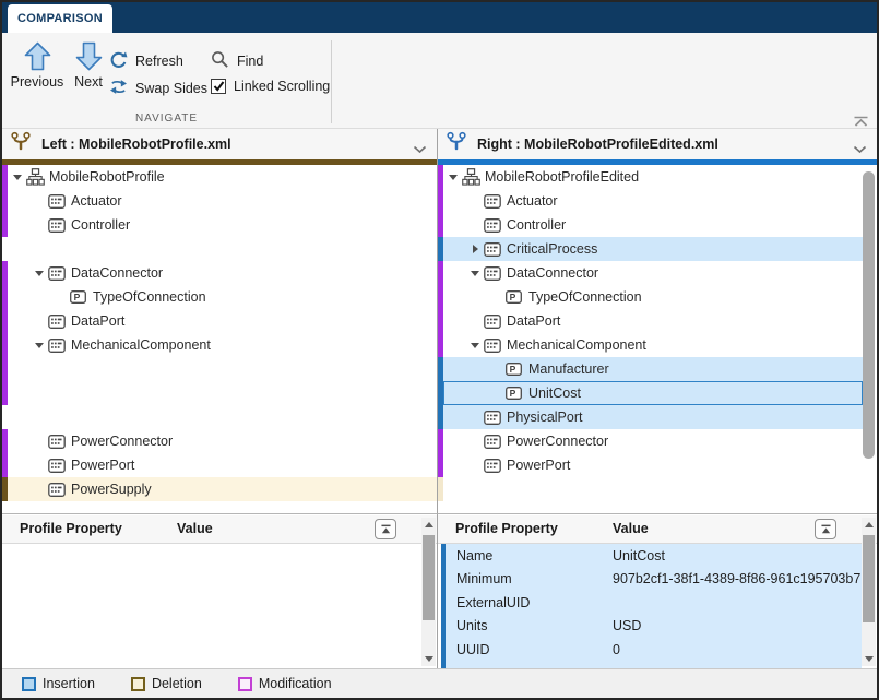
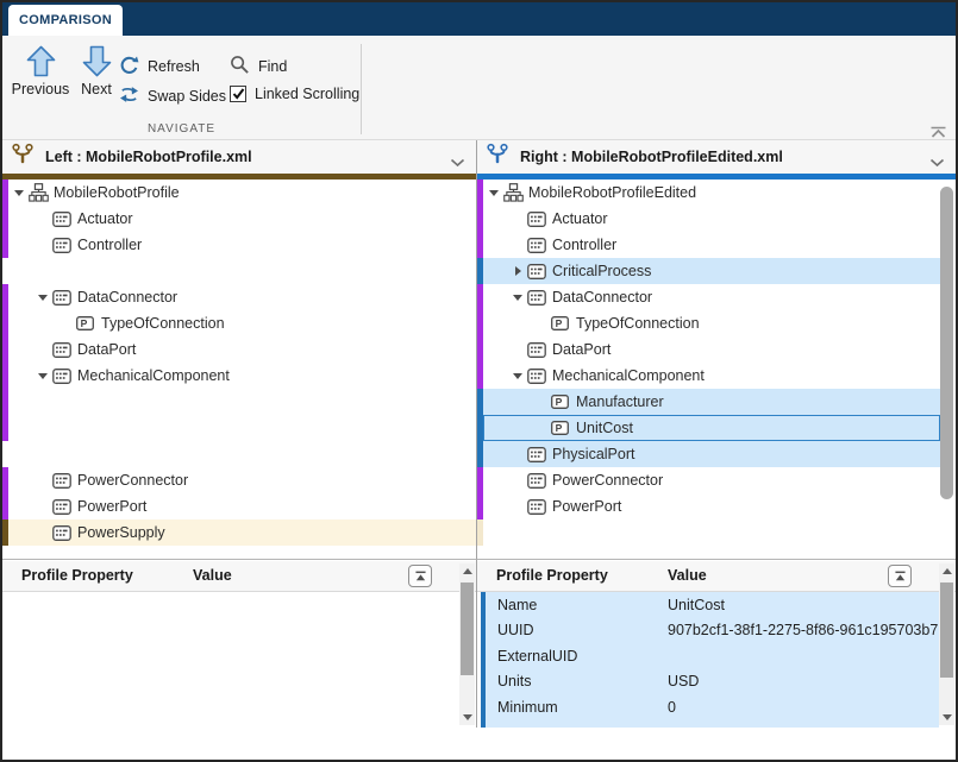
  COMPARISON
  Previous
  Next
  Refresh
  Swap Sides
  Find
  Linked Scrolling
  NAVIGATE
  Left : MobileRobotProfile.xml
  MobileRobotProfile
  Actuator
  Controller
  DataConnector
  P
  TypeOfConnection
  DataPort
  MechanicalComponent
  PowerConnector
  PowerPort
  PowerSupply
  Right : MobileRobotProfileEdited.xml
  MobileRobotProfileEdited
  Actuator
  Controller
  CriticalProcess
  DataConnector
  P
  TypeOfConnection
  DataPort
  MechanicalComponent
  P
  Manufacturer
  P
  UnitCost
  PhysicalPort
  PowerConnector
  PowerPort
  Profile Property
  Value
  Profile Property
  Value
  Name
  UnitCost
- Minimum
+ UUID
- 907b2cf1-38f1-4389-8f86-961c195703b7
+ 907b2cf1-38f1-2275-8f86-961c195703b7
  ExternalUID
  Units
  USD
- UUID
+ Minimum
  0
- Insertion
- Deletion
- Modification
